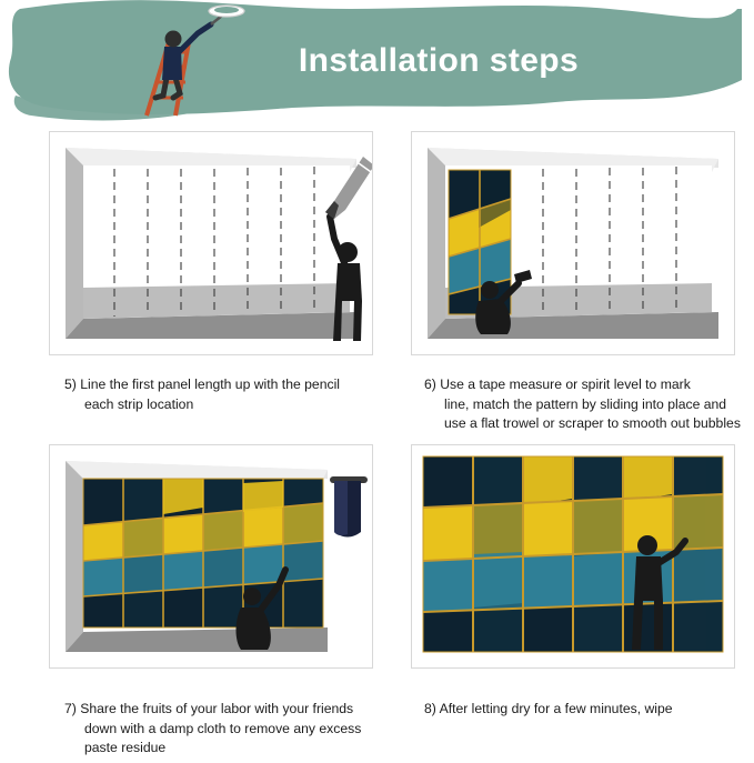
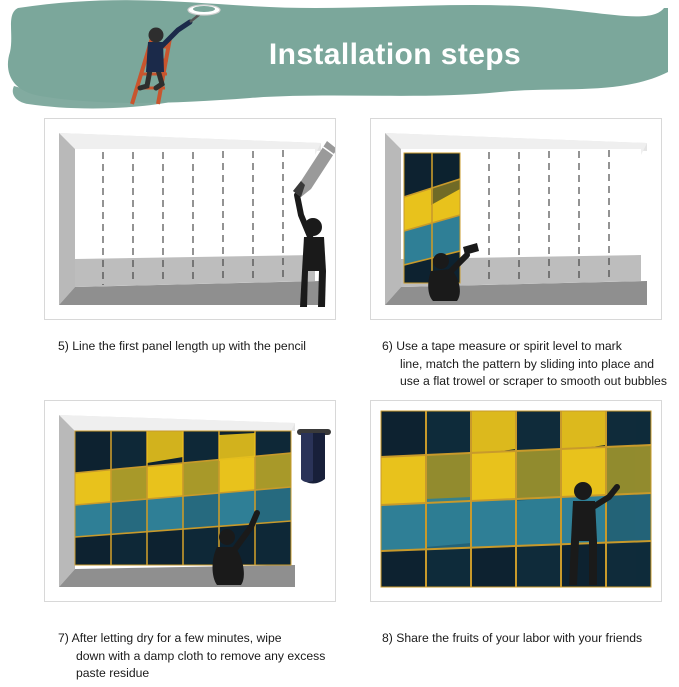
  Installation steps
  5) Line the first panel length up with the pencil
- each strip location
  6) Use a tape measure or spirit level to mark
  line, match the pattern by sliding into place and
  use a flat trowel or scraper to smooth out bubbles
- 7) Share the fruits of your labor with your friends
+ 7) After letting dry for a few minutes, wipe
  down with a damp cloth to remove any excess
  paste residue
- 8) After letting dry for a few minutes, wipe
+ 8) Share the fruits of your labor with your friends
